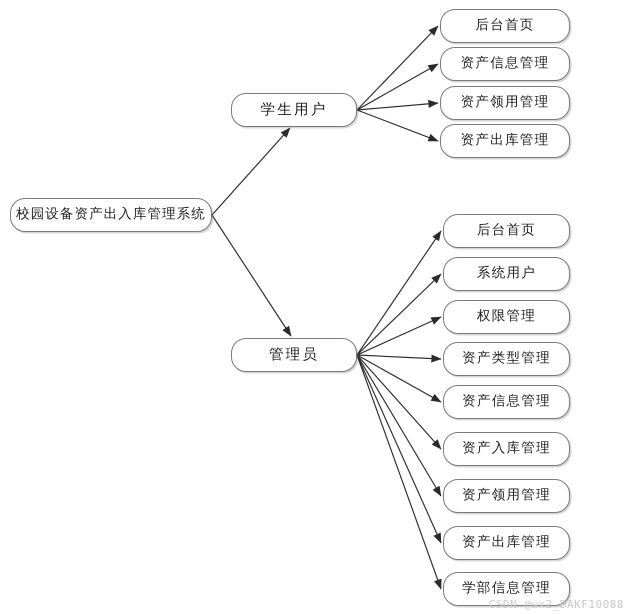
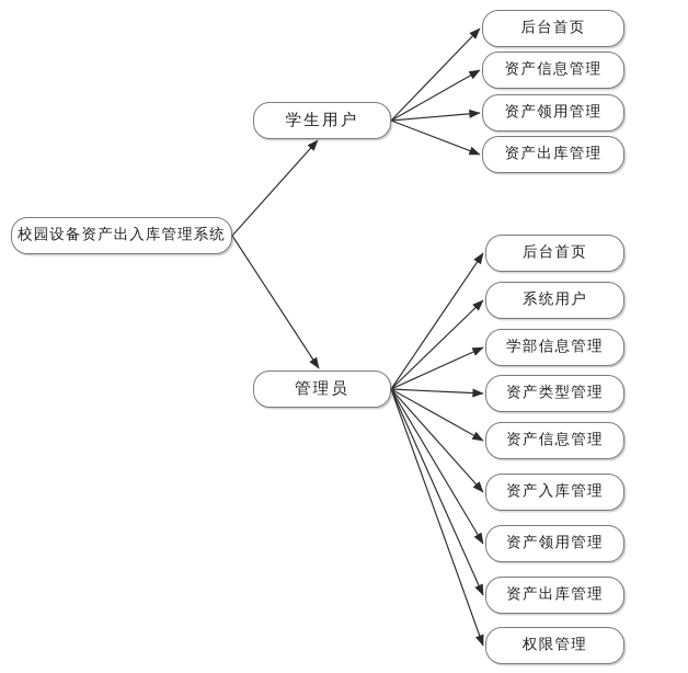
  校园设备资产出入库管理系统
  学生用户
  后台首页
  资产信息管理
  资产领用管理
  资产出库管理
  管理员
  后台首页
  系统用户
- 权限管理
+ 学部信息管理
  资产类型管理
  资产信息管理
  资产入库管理
  资产领用管理
  资产出库管理
- 学部信息管理
+ 权限管理
- CSDN @wx2_DAKF10088
